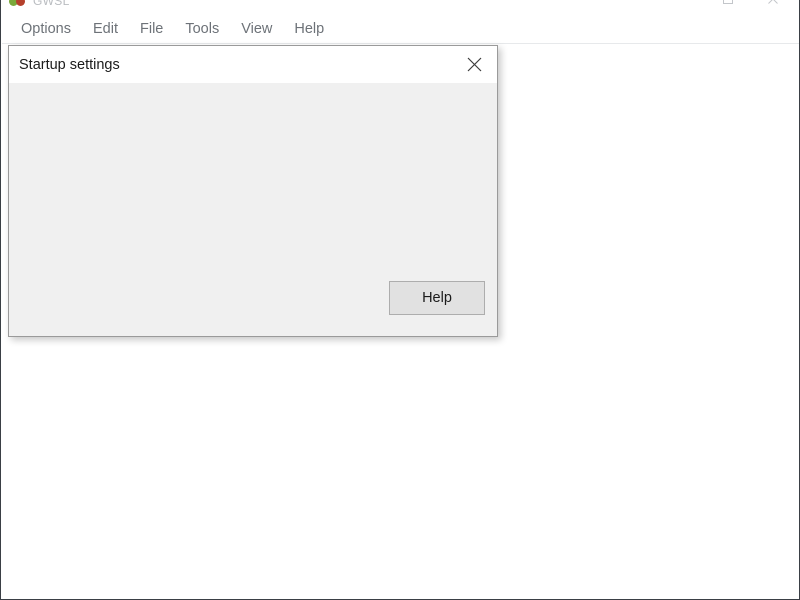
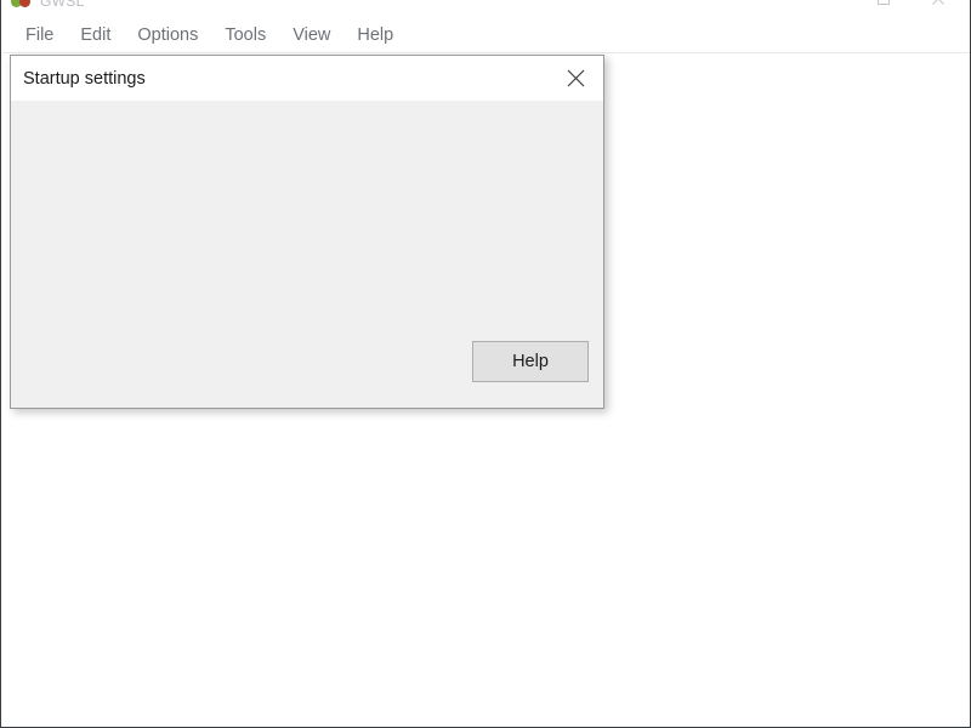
  GWSL
- Options
+ File
  Edit
- File
+ Options
  Tools
  View
  Help
  Startup settings
  Help
